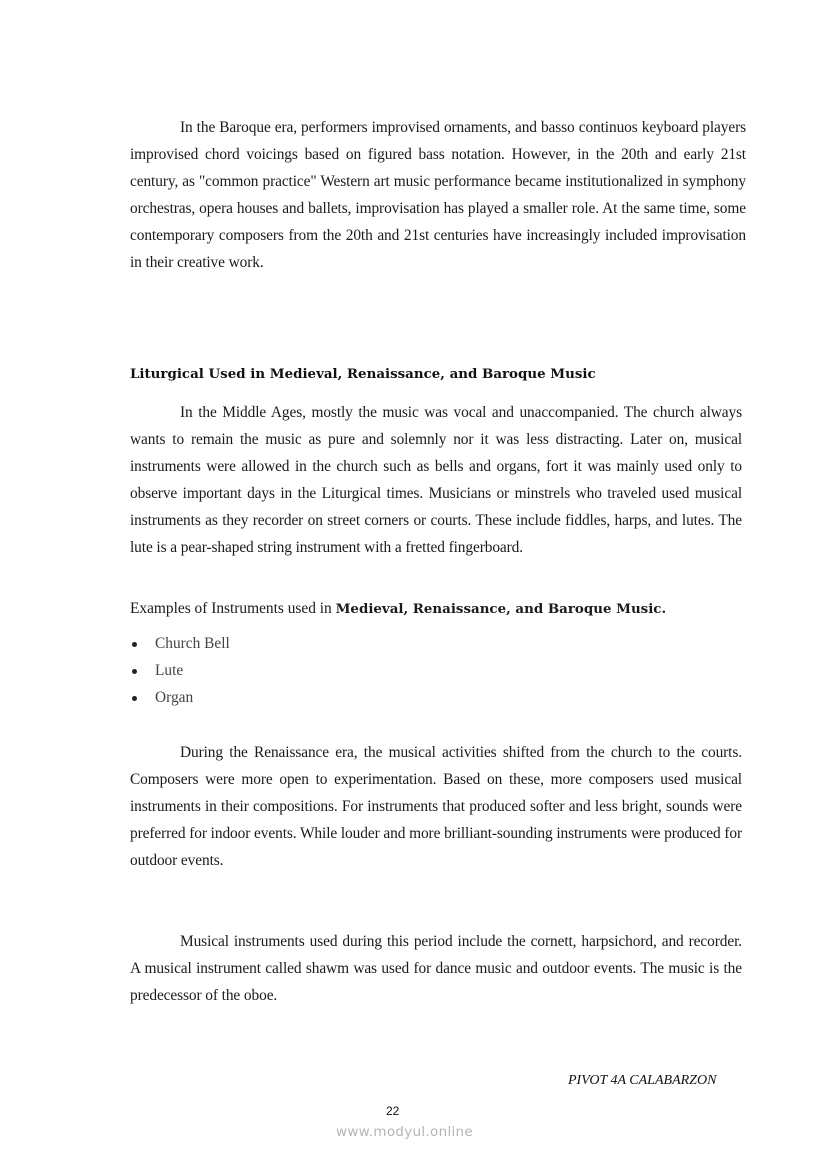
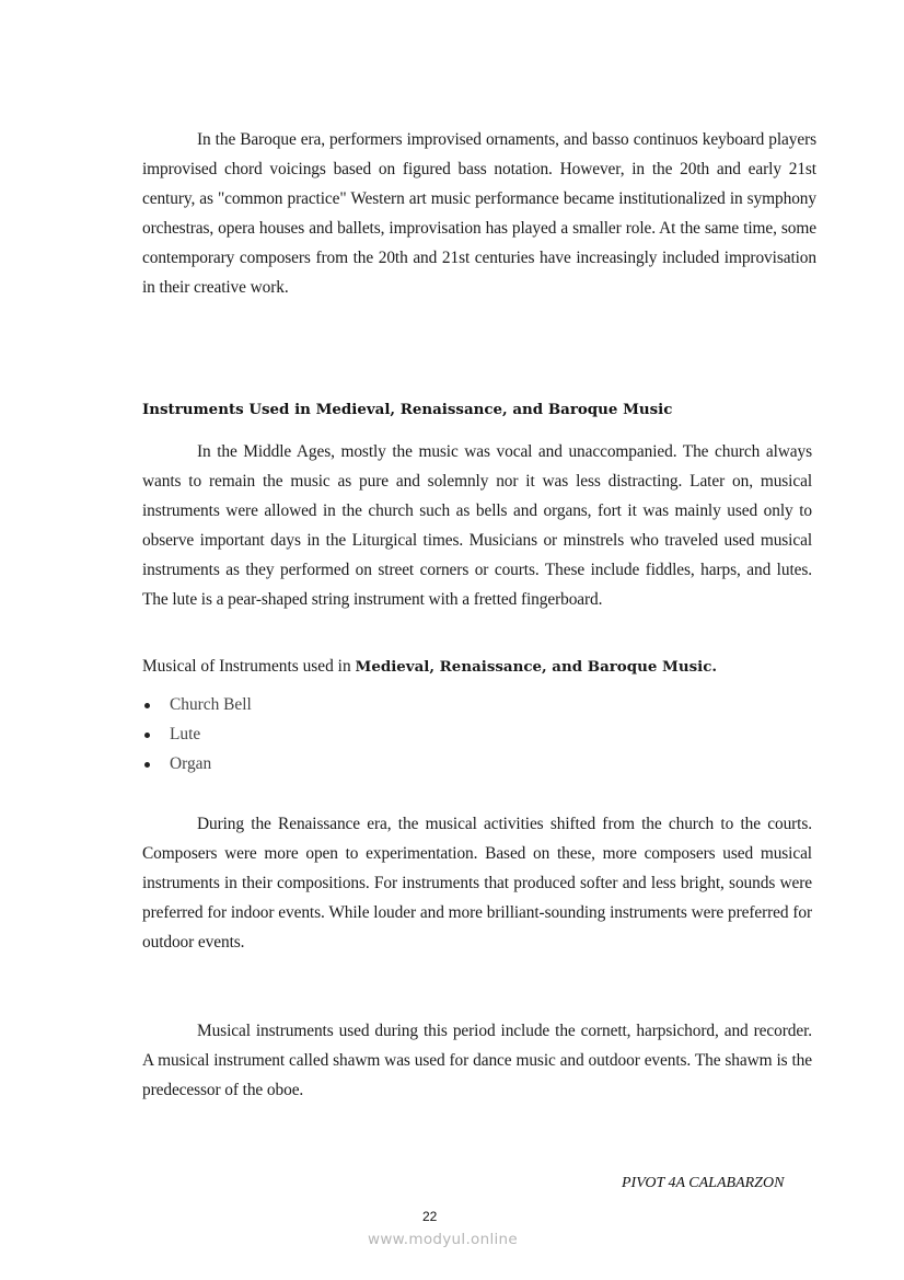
  In the Baroque era, performers improvised ornaments, and basso continuos keyboard players improvised chord voicings based on figured bass notation. However, in the 20th and early 21st century, as "common practice" Western art music performance became institutionalized in symphony orchestras, opera houses and ballets, improvisation has played a smaller role. At the same time, some contemporary composers from the 20th and 21st centuries have increasingly included improvisation in their creative work.
- Liturgical Used in Medieval, Renaissance, and Baroque Music
+ Instruments Used in Medieval, Renaissance, and Baroque Music
- In the Middle Ages, mostly the music was vocal and unaccompanied. The church always wants to remain the music as pure and solemnly nor it was less distracting. Later on, musical instruments were allowed in the church such as bells and organs, fort it was mainly used only to observe important days in the Liturgical times. Musicians or minstrels who traveled used musical instruments as they recorder on street corners or courts. These include fiddles, harps, and lutes. The lute is a pear-shaped string instrument with a fretted fingerboard.
+ In the Middle Ages, mostly the music was vocal and unaccompanied. The church always wants to remain the music as pure and solemnly nor it was less distracting. Later on, musical instruments were allowed in the church such as bells and organs, fort it was mainly used only to observe important days in the Liturgical times. Musicians or minstrels who traveled used musical instruments as they performed on street corners or courts. These include fiddles, harps, and lutes. The lute is a pear-shaped string instrument with a fretted fingerboard.
- Examples of Instruments used in Medieval, Renaissance, and Baroque Music.
+ Musical of Instruments used in Medieval, Renaissance, and Baroque Music.
  Church Bell
  Lute
  Organ
- During the Renaissance era, the musical activities shifted from the church to the courts. Composers were more open to experimentation. Based on these, more composers used musical instruments in their compositions. For instruments that produced softer and less bright, sounds were preferred for indoor events. While louder and more brilliant-sounding instruments were produced for outdoor events.
+ During the Renaissance era, the musical activities shifted from the church to the courts. Composers were more open to experimentation. Based on these, more composers used musical instruments in their compositions. For instruments that produced softer and less bright, sounds were preferred for indoor events. While louder and more brilliant-sounding instruments were preferred for outdoor events.
- Musical instruments used during this period include the cornett, harpsichord, and recorder. A musical instrument called shawm was used for dance music and outdoor events. The music is the predecessor of the oboe.
+ Musical instruments used during this period include the cornett, harpsichord, and recorder. A musical instrument called shawm was used for dance music and outdoor events. The shawm is the predecessor of the oboe.
  PIVOT 4A CALABARZON
  22
  www.modyul.online
